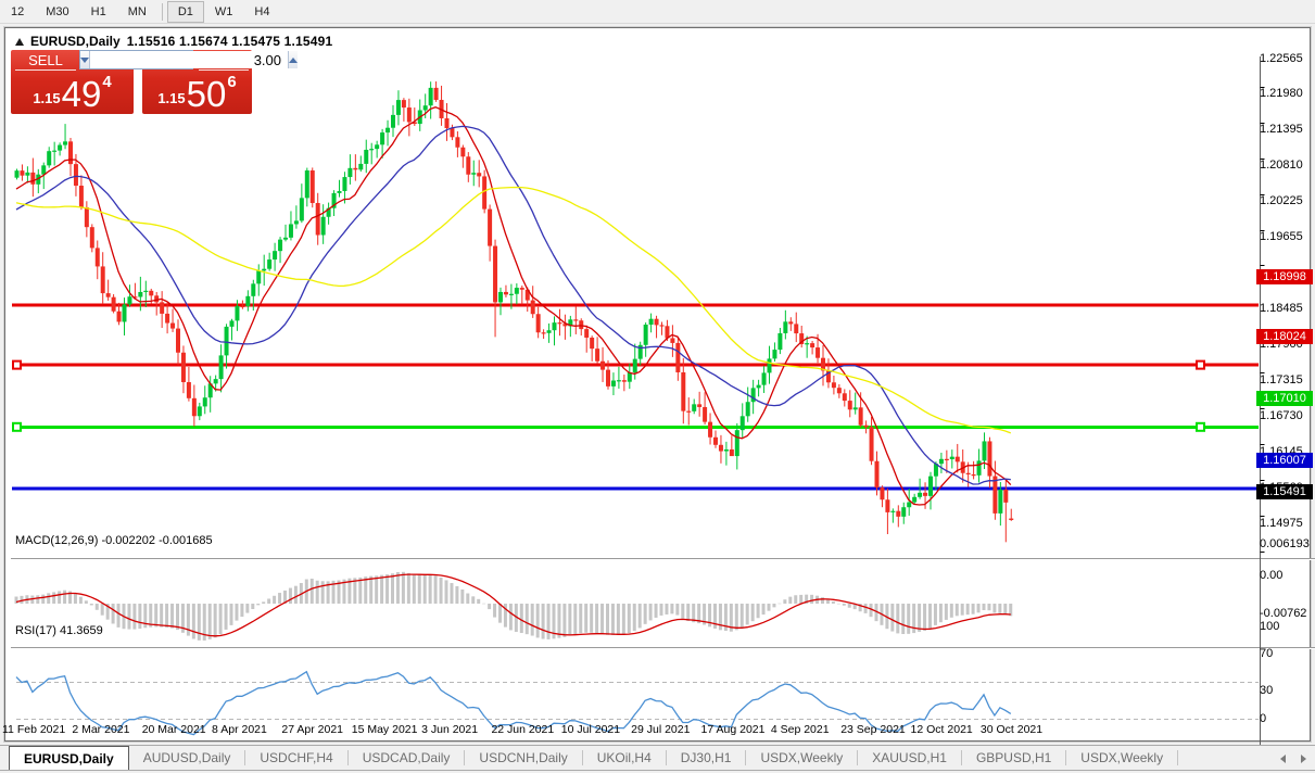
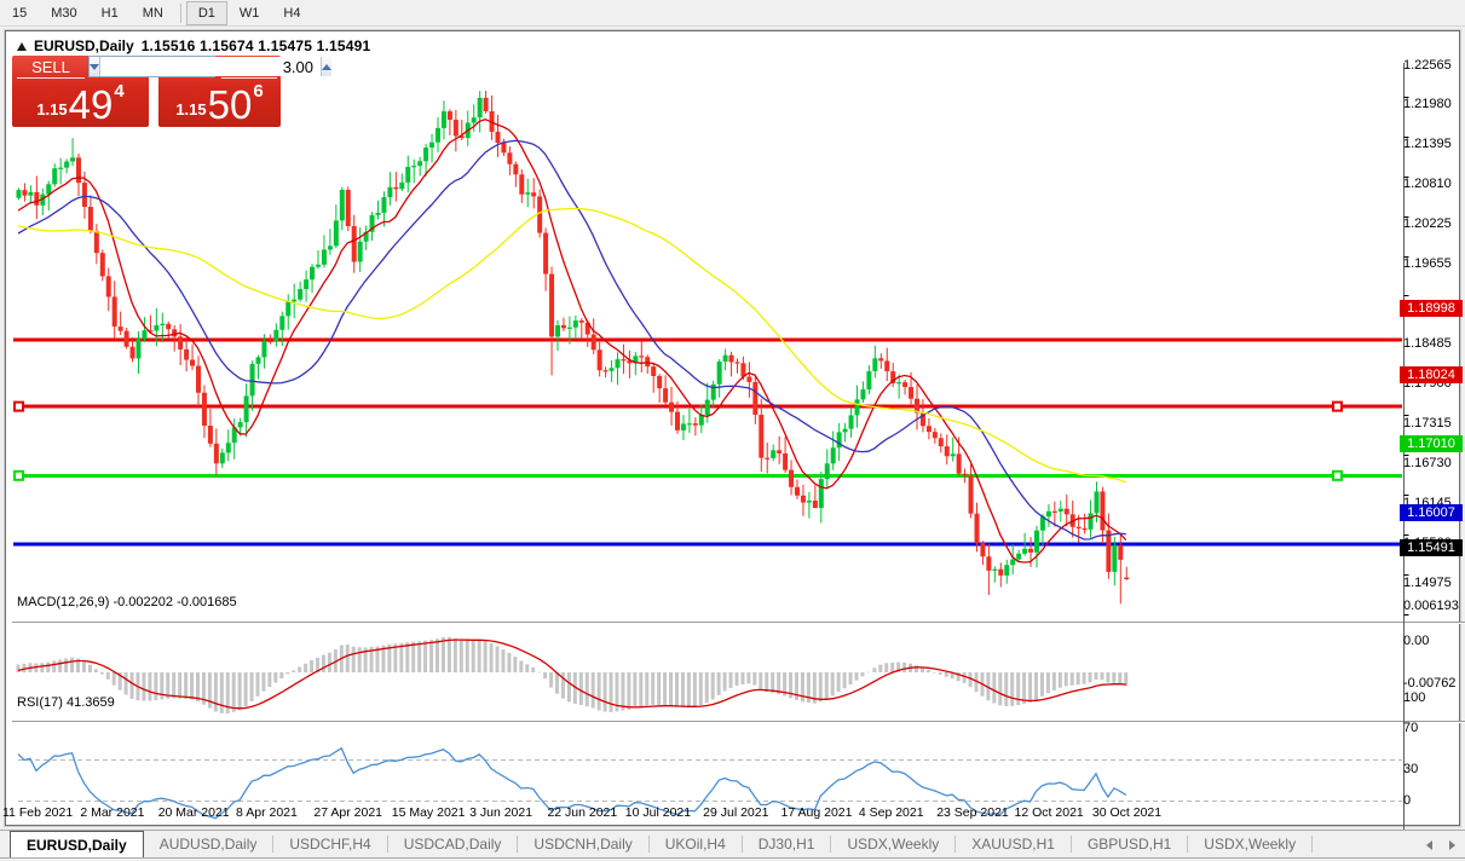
- 12
+ 15
  M30
  H1
  MN
  D1
  W1
  H4
  EURUSD,Daily
  1.15516 1.15674 1.15475 1.15491
  SELL
  1.15
  49
  4
  1.15
  50
  6
  3.00
  MACD(12,26,9) -0.002202 -0.001685
  RSI(17) 41.3659
  1.22565
  1.21980
  1.21395
  1.20810
  1.20225
  1.19655
  1.18485
  1.17315
  1.16730
  1.16145
  1.14975
  1.18998
  1.18024
  1.17010
  1.16007
  1.15491
  0.006193
  0.00
  -0.00762
  100
  70
  30
  0
  11 Feb 2021
  2 Mar 2021
  20 Mar 2021
  8 Apr 2021
  27 Apr 2021
  15 May 2021
  3 Jun 2021
  22 Jun 2021
  10 Jul 2021
  29 Jul 2021
  17 Aug 2021
  4 Sep 2021
  23 Sep 2021
  12 Oct 2021
  30 Oct 2021
  EURUSD,Daily
  AUDUSD,Daily
  USDCHF,H4
  USDCAD,Daily
  USDCNH,Daily
  UKOil,H4
  DJ30,H1
  USDX,Weekly
  XAUUSD,H1
  GBPUSD,H1
  USDX,Weekly
